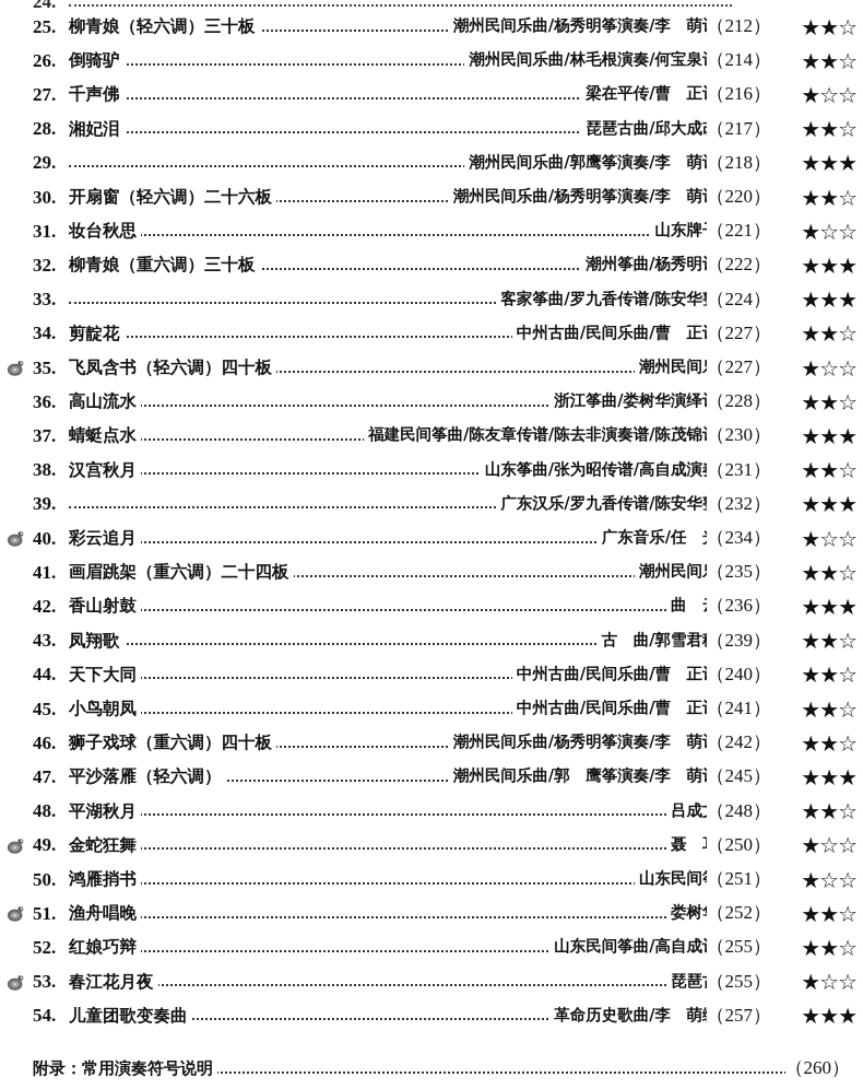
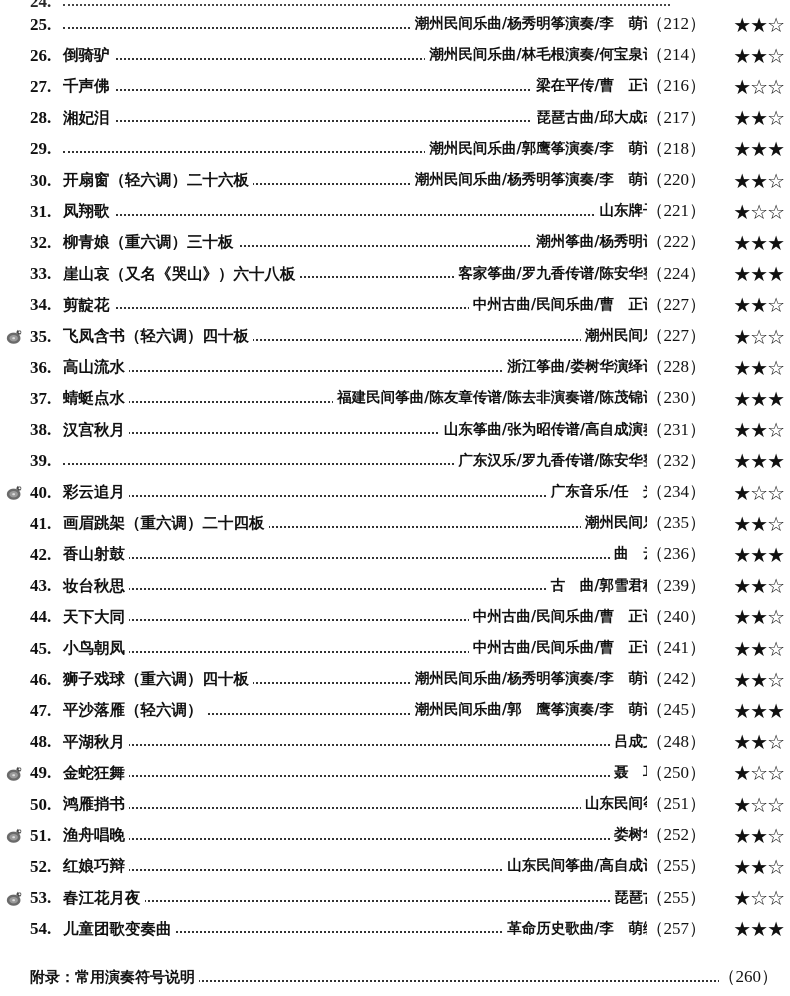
  24.
  25.
- 柳青娘（轻六调）三十板
  潮州民间乐曲/杨秀明筝演奏/李 萌
  （212）
  ★★☆
  26.
  倒骑驴
  潮州民间乐曲/林毛根演奏/何宝泉
  （214）
  ★★☆
  27.
  千声佛
  梁在平传/曹 正
  （216）
  ★☆☆
  28.
  湘妃泪
  琵琶古曲/邱大成
  （217）
  ★★☆
  29.
  潮州民间乐曲/郭鹰筝演奏/李 萌
  （218）
  ★★★
  30.
  开扇窗（轻六调）二十六板
  潮州民间乐曲/杨秀明筝演奏/李 萌
  （220）
  ★★☆
  31.
- 妆台秋思
+ 凤翔歌
  （221）
  ★☆☆
  32.
  柳青娘（重六调）三十板
  潮州筝曲/杨秀明
  （222）
  ★★★
  33.
+ 崖山哀（又名《哭山》）六十八板
  客家筝曲/罗九香传谱/陈安华
  （224）
  ★★★
  34.
  剪靛花
  中州古曲/民间乐曲/曹 正
  （227）
  ★★☆
  35.
  飞凤含书（轻六调）四十板
  （227）
  ★☆☆
  36.
  高山流水
  浙江筝曲/娄树华演绎
  （228）
  ★★☆
  37.
  蜻蜓点水
  福建民间筝曲/陈友章传谱/陈去非演奏谱/陈茂锦
  （230）
  ★★★
  38.
  汉宫秋月
  山东筝曲/张为昭传谱/高自成演
  （231）
  ★★☆
  39.
  广东汉乐/罗九香传谱/陈安华
  （232）
  ★★★
  40.
  彩云追月
  广东音乐/任
  （234）
  ★☆☆
  41.
  画眉跳架（重六调）二十四板
  （235）
  ★★☆
  42.
  香山射鼓
  （236）
  ★★★
  43.
- 凤翔歌
+ 妆台秋思
  古 曲/郭雪君
  （239）
  ★★☆
  44.
  天下大同
  中州古曲/民间乐曲/曹 正
  （240）
  ★★☆
  45.
  小鸟朝凤
  中州古曲/民间乐曲/曹 正
  （241）
  ★★☆
  46.
  狮子戏球（重六调）四十板
  潮州民间乐曲/杨秀明筝演奏/李 萌
  （242）
  ★★☆
  47.
  平沙落雁（轻六调）
  潮州民间乐曲/郭 鹰筝演奏/李 萌
  （245）
  ★★★
  48.
  平湖秋月
  （248）
  ★★☆
  49.
  金蛇狂舞
  （250）
  ★☆☆
  50.
  鸿雁捎书
  （251）
  ★☆☆
  51.
  渔舟唱晚
  （252）
  ★★☆
  52.
  红娘巧辩
  山东民间筝曲/高自成
  （255）
  ★★☆
  53.
  春江花月夜
  （255）
  ★☆☆
  54.
  儿童团歌变奏曲
  革命历史歌曲/李 萌
  （257）
  ★★★
  附录：常用演奏符号说明
  （260）
